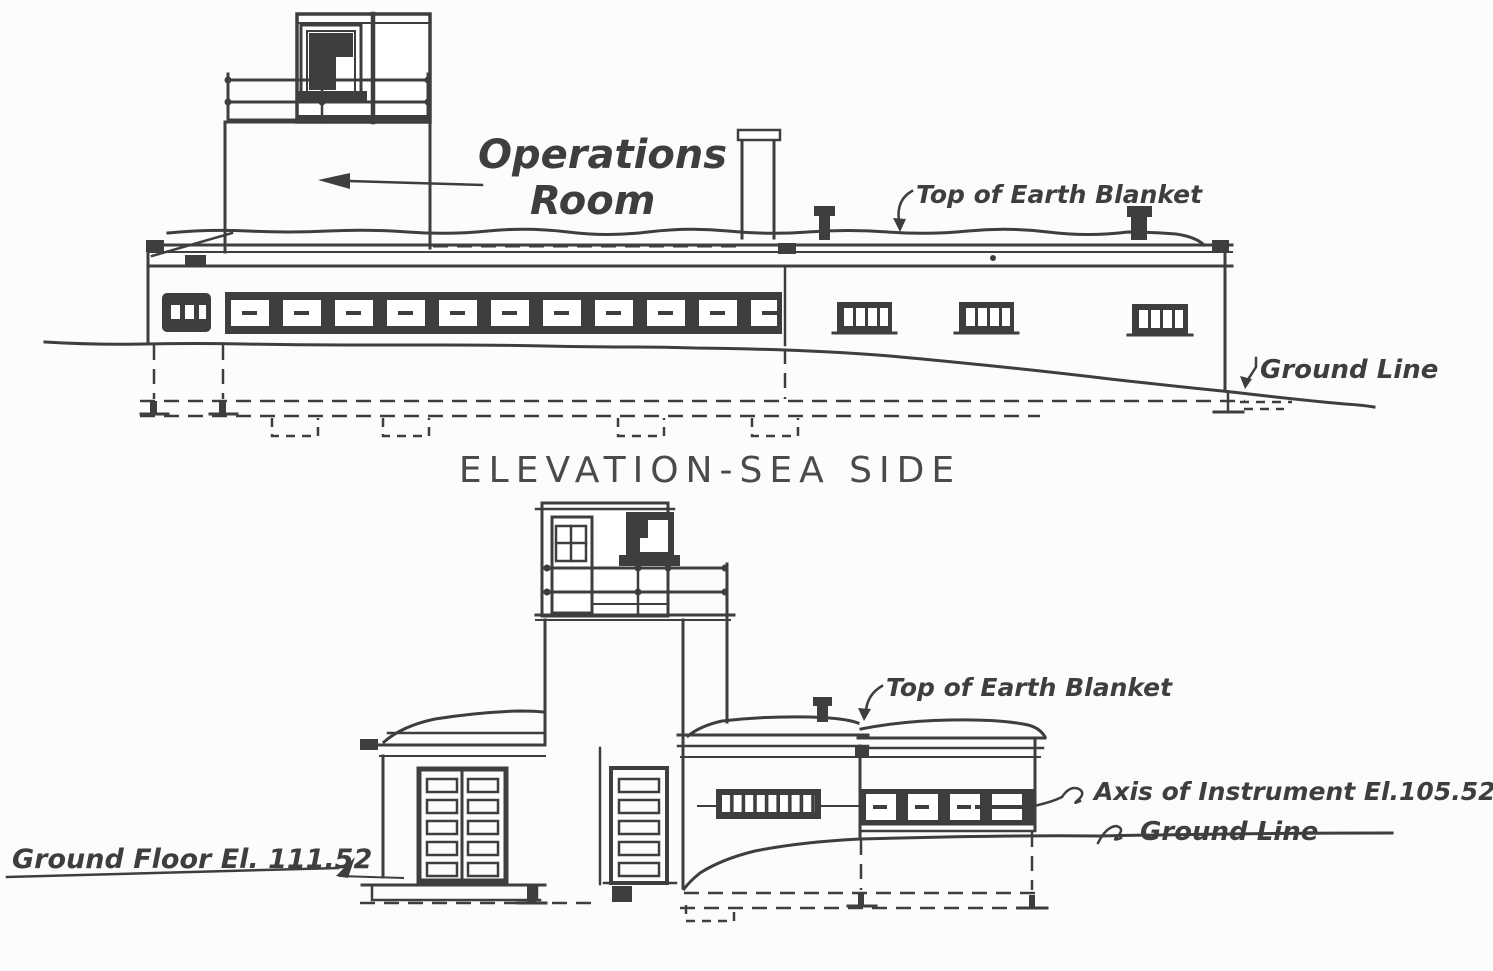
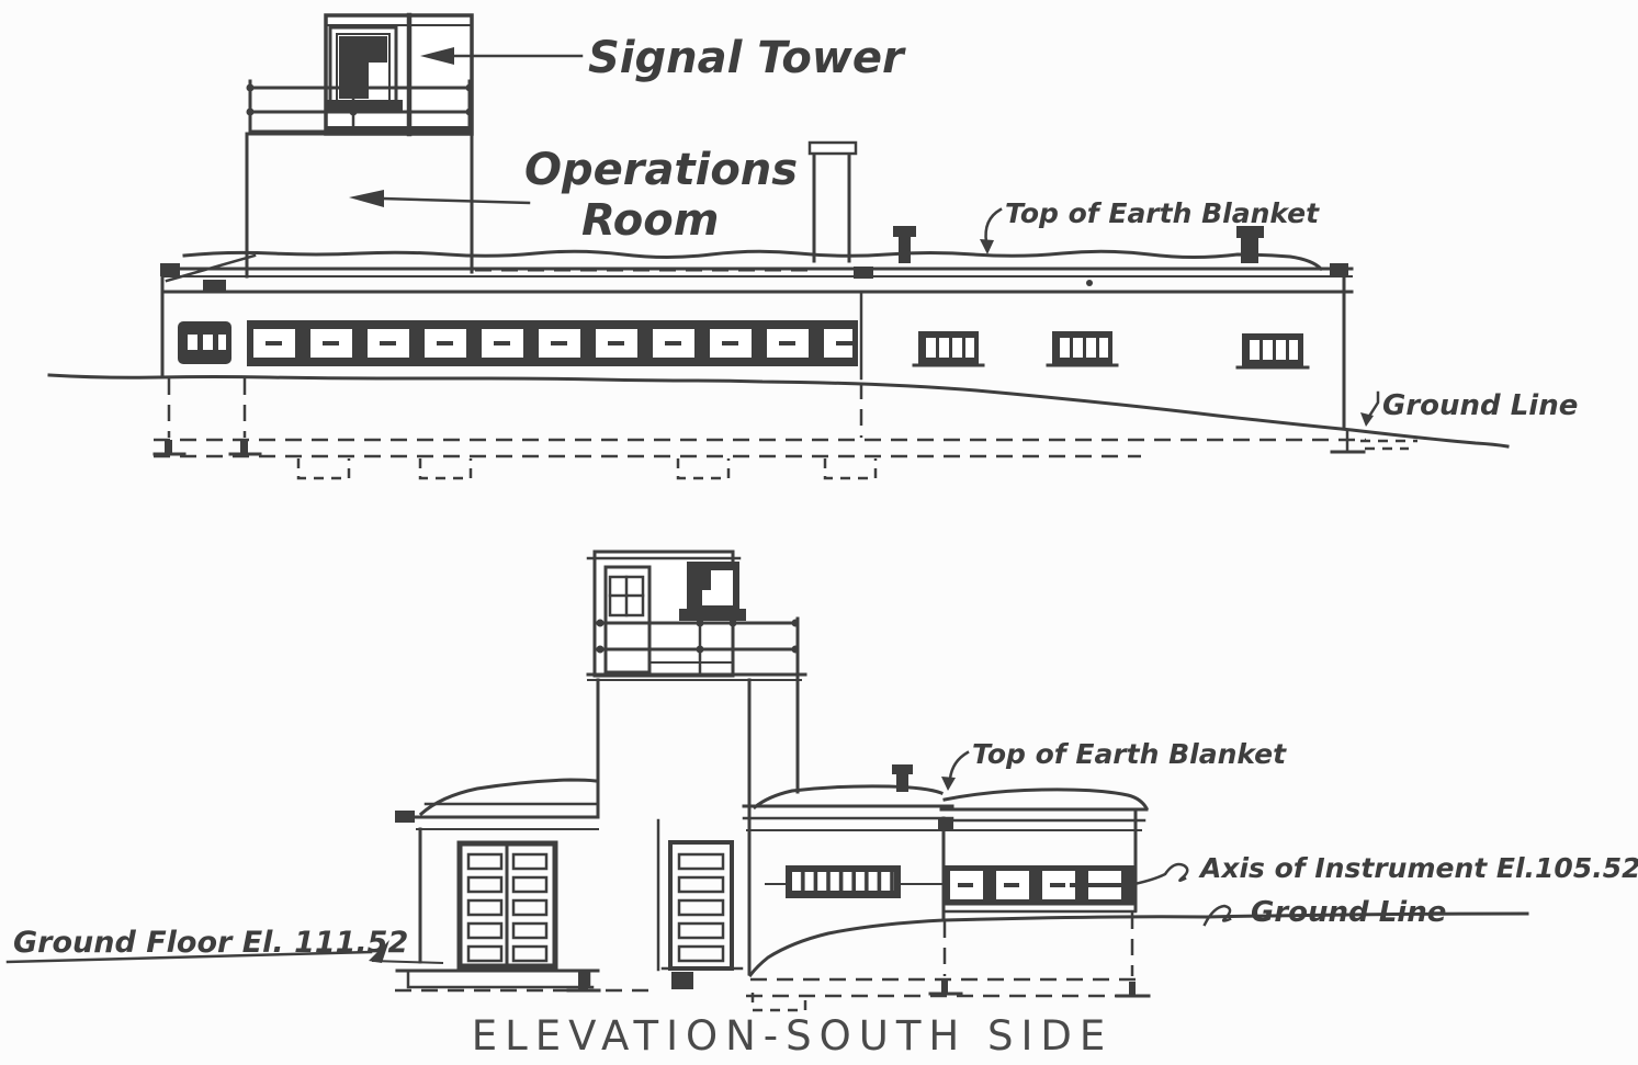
+ Signal Tower
  Operations
  Room
  Top of Earth Blanket
  Ground Line
- ELEVATION-SEA SIDE
  Top of Earth Blanket
  Axis of Instrument El.105.52
  Ground Line
  Ground Floor El. 111.52
+ ELEVATION-SOUTH SIDE
